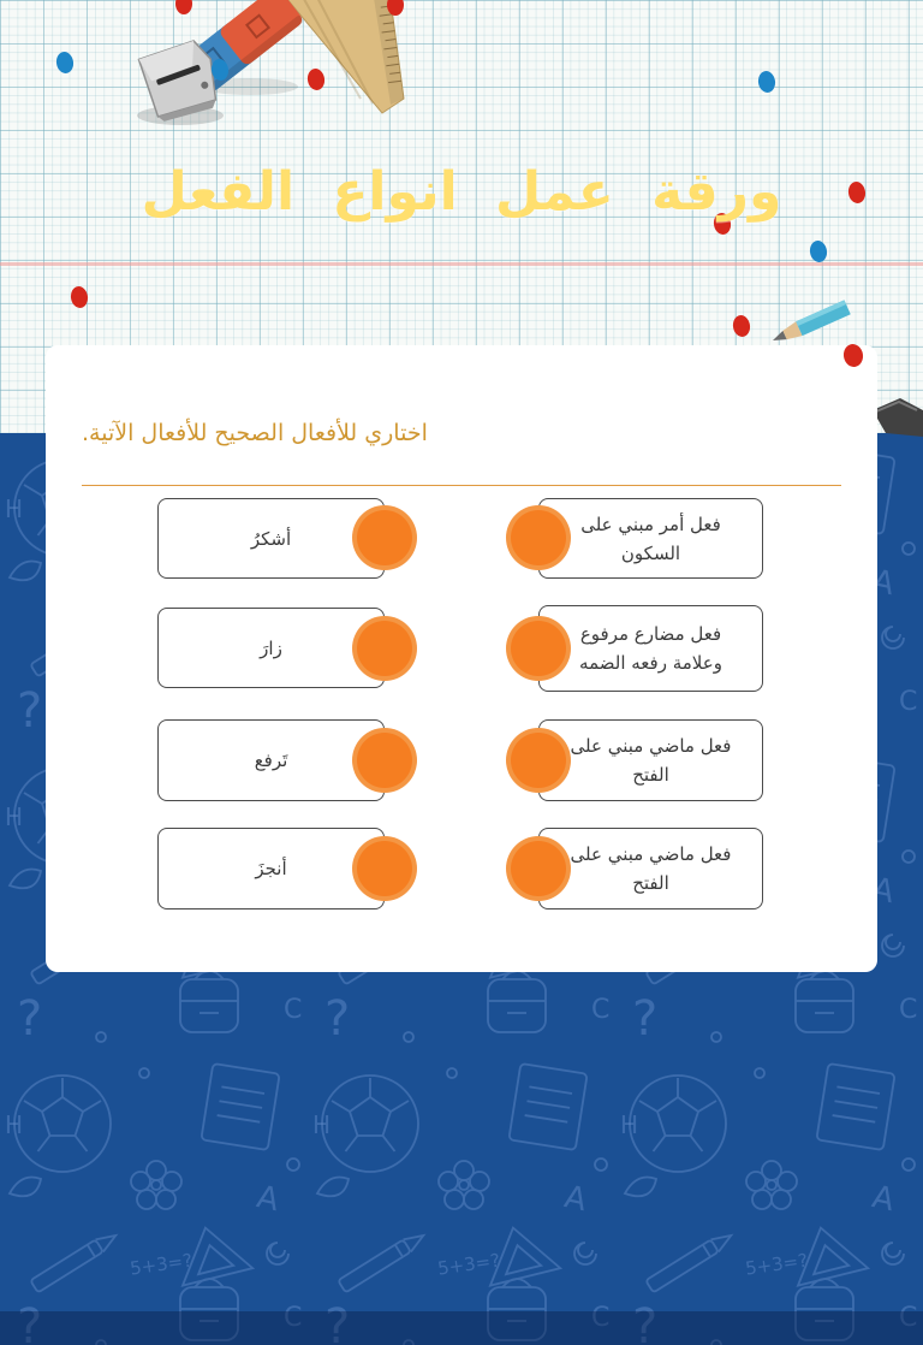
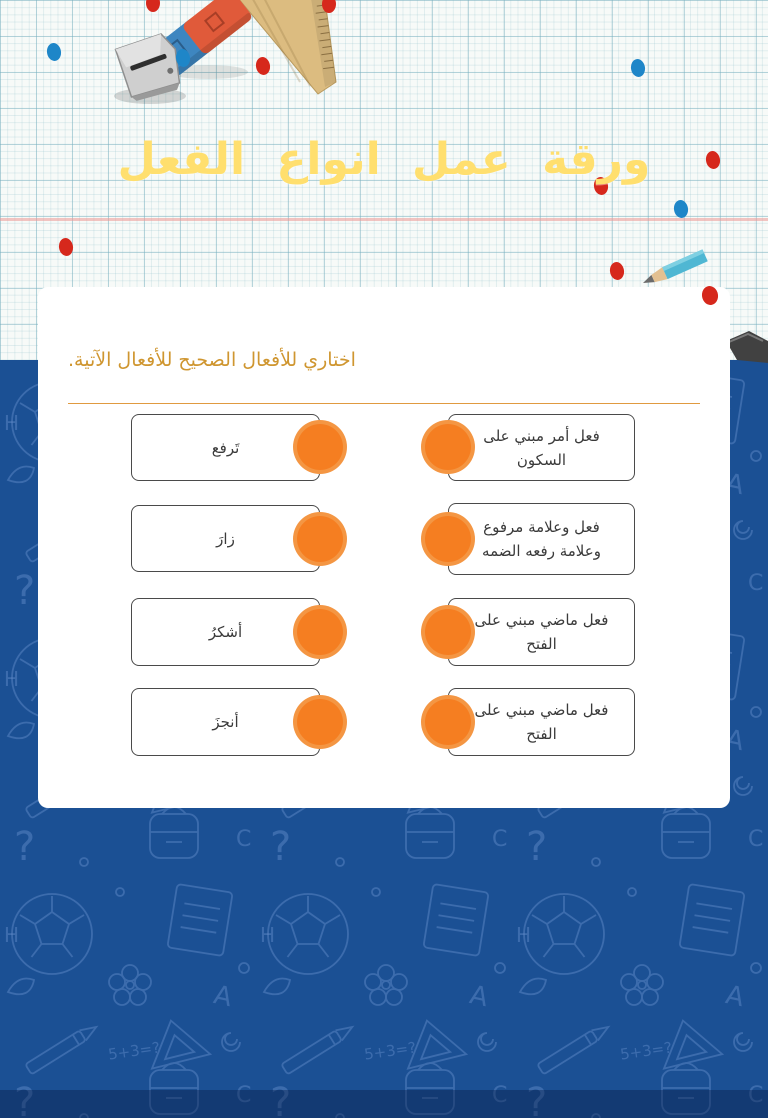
  ورقة عمل انواع الفعل
  اختاري للأفعال الصحيح للأفعال الآتية.
- أشكرُ
+ تَرفع
  زارَ
- تَرفع
+ أشكرُ
  أنجزَ
  فعل أمر مبني على السكون
- فعل مضارع مرفوع وعلامة رفعه الضمه
+ فعل وعلامة مرفوع وعلامة رفعه الضمه
  فعل ماضي مبني على الفتح
  فعل ماضي مبني على الفتح
